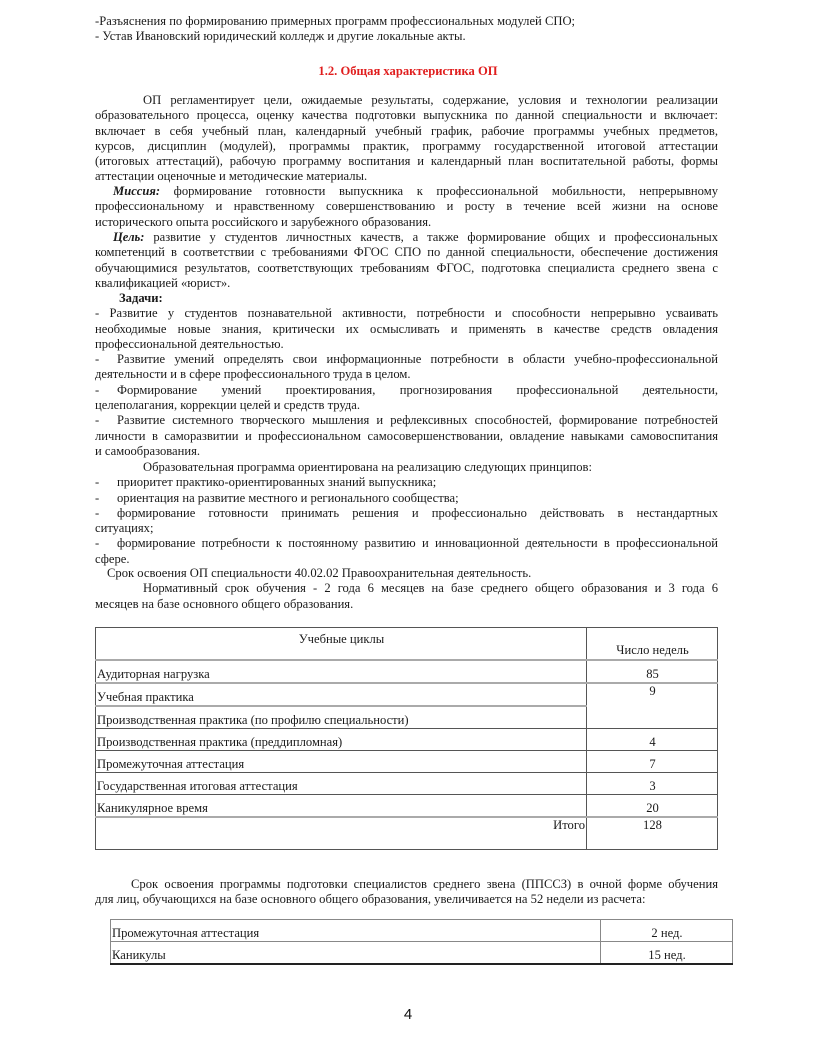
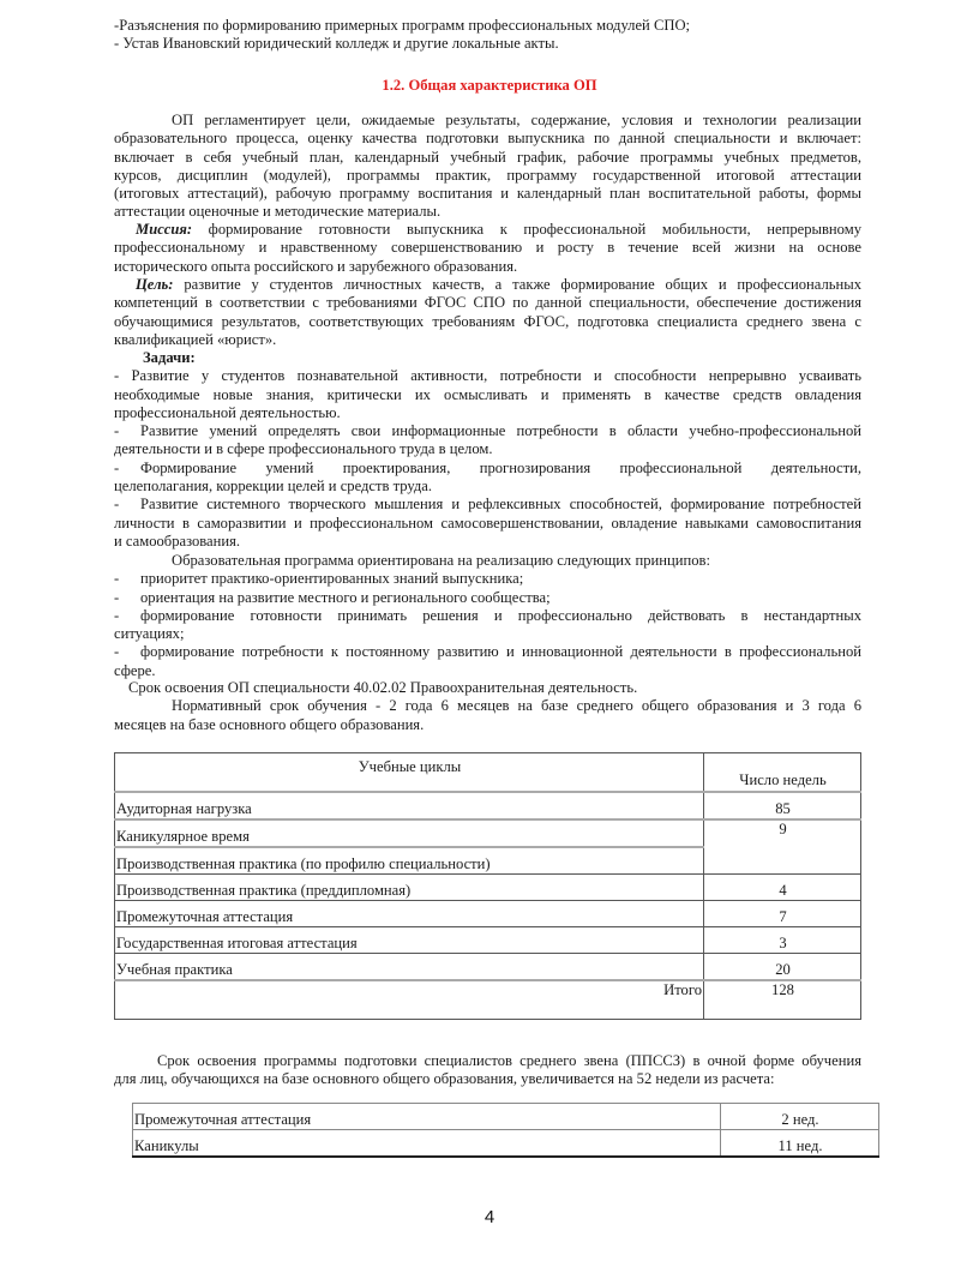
  -Разъяснения по формированию примерных программ профессиональных модулей СПО;
  - Устав Ивановский юридический колледж и другие локальные акты.
  1.2. Общая характеристика ОП
  ОП регламентирует цели, ожидаемые результаты, содержание, условия и технологии реализации
  образовательного процесса, оценку качества подготовки выпускника по данной специальности и включает:
  включает в себя учебный план, календарный учебный график, рабочие программы учебных предметов,
  курсов, дисциплин (модулей), программы практик, программу государственной итоговой аттестации
  (итоговых аттестаций), рабочую программу воспитания и календарный план воспитательной работы, формы
  аттестации оценочные и методические материалы.
  Миссия: формирование готовности выпускника к профессиональной мобильности, непрерывному
  профессиональному и нравственному совершенствованию и росту в течение всей жизни на основе
  исторического опыта российского и зарубежного образования.
  Цель: развитие у студентов личностных качеств, а также формирование общих и профессиональных
  компетенций в соответствии с требованиями ФГОС СПО по данной специальности, обеспечение достижения
  обучающимися результатов, соответствующих требованиям ФГОС, подготовка специалиста среднего звена с
  квалификацией «юрист».
  Задачи:
  - Развитие у студентов познавательной активности, потребности и способности непрерывно усваивать
  необходимые новые знания, критически их осмысливать и применять в качестве средств овладения
  профессиональной деятельностью.
  - Развитие умений определять свои информационные потребности в области учебно-профессиональной
  деятельности и в сфере профессионального труда в целом.
  - Формирование умений проектирования, прогнозирования профессиональной деятельности,
  целеполагания, коррекции целей и средств труда.
  - Развитие системного творческого мышления и рефлексивных способностей, формирование потребностей
  личности в саморазвитии и профессиональном самосовершенствовании, овладение навыками самовоспитания
  и самообразования.
  Образовательная программа ориентирована на реализацию следующих принципов:
  - приоритет практико-ориентированных знаний выпускника;
  - ориентация на развитие местного и регионального сообщества;
  - формирование готовности принимать решения и профессионально действовать в нестандартных
  ситуациях;
  - формирование потребности к постоянному развитию и инновационной деятельности в профессиональной
  сфере.
  Срок освоения ОП специальности 40.02.02 Правоохранительная деятельность.
  Нормативный срок обучения - 2 года 6 месяцев на базе среднего общего образования и 3 года 6
  месяцев на базе основного общего образования.
  Учебные циклы	Число недель
  Аудиторная нагрузка	85
- Учебная практика	9
+ Каникулярное время	9
  Производственная практика (по профилю специальности)
  Производственная практика (преддипломная)	4
  Промежуточная аттестация	7
  Государственная итоговая аттестация	3
- Каникулярное время	20
+ Учебная практика	20
  Итого	128
  Срок освоения программы подготовки специалистов среднего звена (ППССЗ) в очной форме обучения
  для лиц, обучающихся на базе основного общего образования, увеличивается на 52 недели из расчета:
  Промежуточная аттестация	2 нед.
- Каникулы	15 нед.
+ Каникулы	11 нед.
  4
